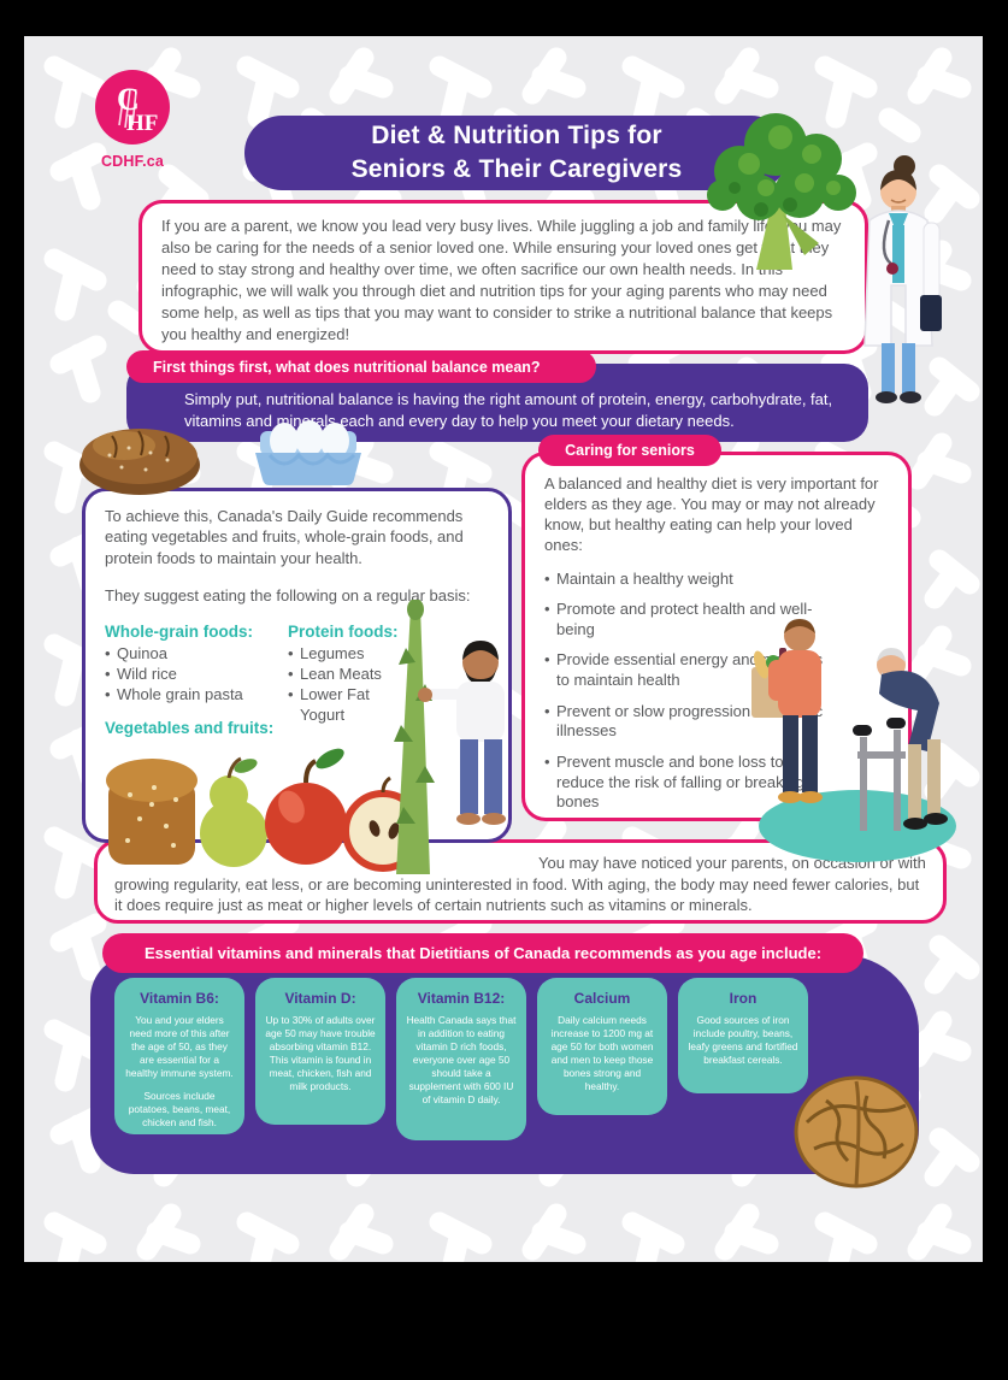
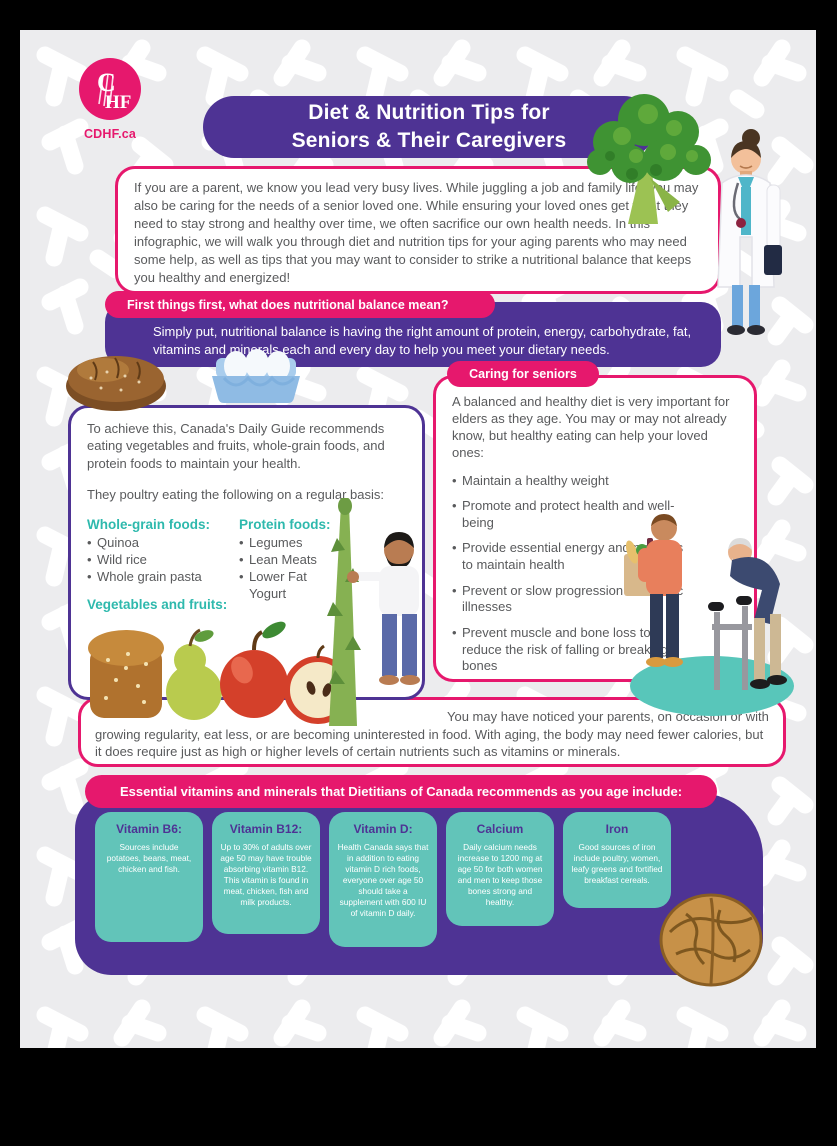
  C
  HF
  CDHF.ca
  Diet & Nutrition Tips for
  Seniors & Their Caregivers
  If you are a parent, we know you lead very busy lives. While juggling a job and family lifu may also be caring for the needs of a senior loved one. While ensuring your loved ones gettey need to stay strong and healthy over time, we often sacrifice our own health needs. In infographic, we will walk you through diet and nutrition tips for your aging parents who may need some help, as well as tips that you may want to consider to strike a nutritional balance that keeps you healthy and energized!
  Simply put, nutritional balance is having the right amount of protein, energy, carbohydrate, fat, vitamins and minerals each and every day to help you meet your dietary needs.
  First things first, what does nutritional balance mean?
  To achieve this, Canada's Daily Guide recommends eating vegetables and fruits, whole-grain foods, and protein foods to maintain your health.
- They suggest eating the following on a regular basis:
+ They poultry eating the following on a regular basis:
  Whole-grain foods:
  Quinoa
  Wild rice
  Whole grain pasta
  Vegetables and fruits:
  Protein foods:
  Legumes
  Lean Meats
  Lower Fat Yogurt
  A balanced and healthy diet is very important for elders as they age. You may or may not already know, but healthy eating can help your loved ones:
  Maintain a healthy weight
  Promote and protect health and well-being
  Provide essential energy and to maintain health
  Prevent or slow progression illnesses
  Prevent muscle and bone loss to reduce the risk of falling or breakg bones
  Caring for seniors
- You may have noticed your parents, on occasion or with growing regularity, eat less, or are becoming uninterested in food. With aging, the body may need fewer calories, but it does require just as meat or higher levels of certain nutrients such as vitamins or minerals.
+ You may have noticed your parents, on occasion or with growing regularity, eat less, or are becoming uninterested in food. With aging, the body may need fewer calories, but it does require just as high or higher levels of certain nutrients such as vitamins or minerals.
  Vitamin B6:
- You and your elders need more of this after the age of 50, as they are essential for a healthy immune system.
  Sources include potatoes, beans, meat, chicken and fish.
- Vitamin D:
+ Vitamin B12:
  Up to 30% of adults over age 50 may have trouble absorbing vitamin B12. This vitamin is found in meat, chicken, fish and milk products.
- Vitamin B12:
+ Vitamin D:
  Health Canada says that in addition to eating vitamin D rich foods, everyone over age 50 should take a supplement with 600 IU of vitamin D daily.
  Calcium
  Daily calcium needs increase to 1200 mg at age 50 for both women and men to keep those bones strong and healthy.
  Iron
- Good sources of iron include poultry, beans, leafy greens and fortified breakfast cereals.
+ Good sources of iron include poultry, women, leafy greens and fortified breakfast cereals.
  Essential vitamins and minerals that Dietitians of Canada recommends as you age include:
